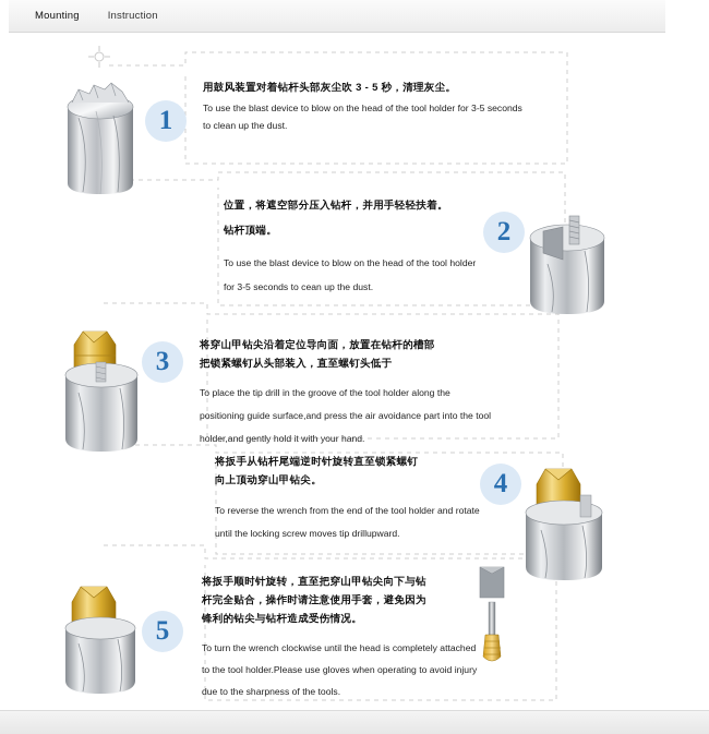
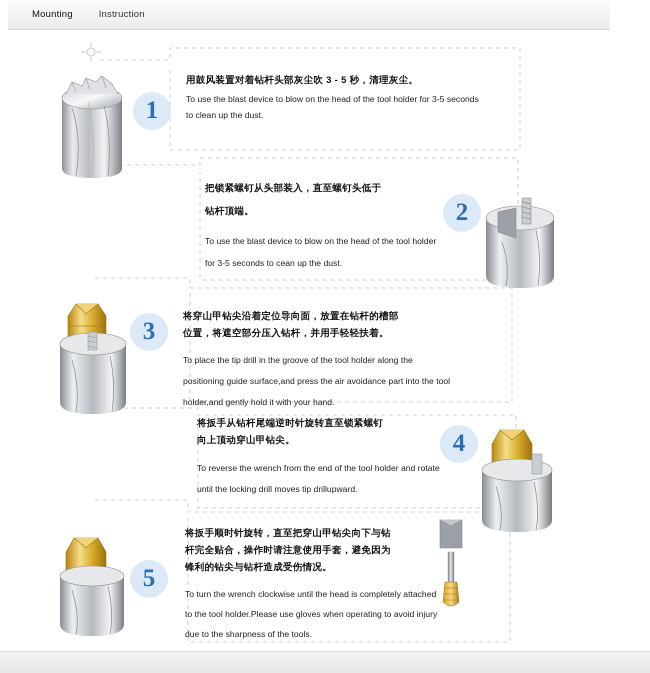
  Mounting
  Instruction
  1
  用鼓风装置对着钻杆头部灰尘吹 3 - 5 秒，清理灰尘。
  To use the blast device to blow on the head of the tool holder for 3-5 seconds to clean up the dust.
  2
- 位置，将遮空部分压入钻杆，并用手轻轻扶着。
+ 把锁紧螺钉从头部装入，直至螺钉头低于
  钻杆顶端。
  To use the blast device to blow on the head of the tool holder for 3-5 seconds to cean up the dust.
  3
  将穿山甲钻尖沿着定位导向面，放置在钻杆的槽部
- 把锁紧螺钉从头部装入，直至螺钉头低于
+ 位置，将遮空部分压入钻杆，并用手轻轻扶着。
  To place the tip drill in the groove of the tool holder along the positioning guide surface,and press the air avoidance part into the tool holder,and gently hold it with your hand.
  4
  将扳手从钻杆尾端逆时针旋转直至锁紧螺钉
  向上顶动穿山甲钻尖。
- To reverse the wrench from the end of the tool holder and rotate until the locking screw moves tip drillupward.
+ To reverse the wrench from the end of the tool holder and rotate until the locking drill moves tip drillupward.
  5
  将扳手顺时针旋转，直至把穿山甲钻尖向下与钻
  杆完全贴合，操作时请注意使用手套，避免因为
  锋利的钻尖与钻杆造成受伤情况。
  To turn the wrench clockwise until the head is completely attached to the tool holder.Please use gloves when operating to avoid injury due to the sharpness of the tools.
